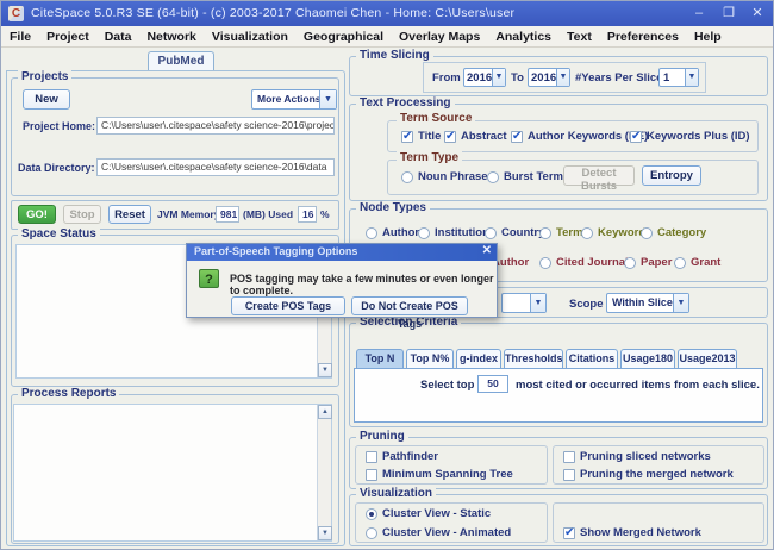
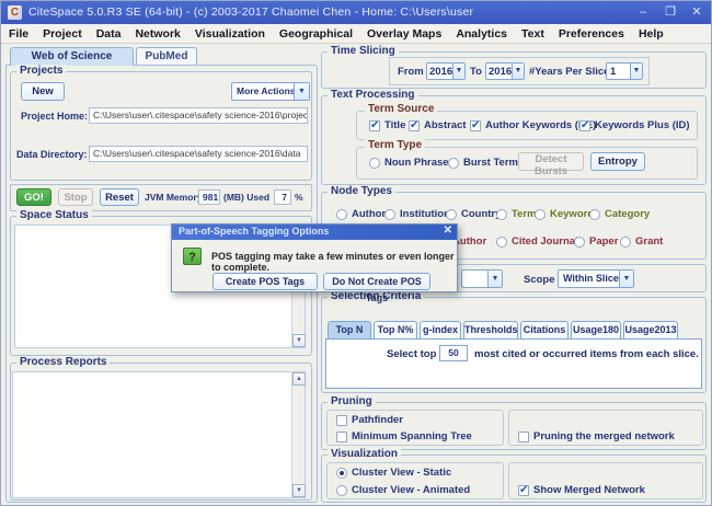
  C
  CiteSpace 5.0.R3 SE (64-bit) - (c) 2003-2017 Chaomei Chen - Home: C:\Users\user
  –
  ❐
  ✕
  File
  Project
  Data
  Network
  Visualization
  Geographical
  Overlay Maps
  Analytics
  Text
  Preferences
  Help
+ Web of Science
  PubMed
  Projects
  New
  More Action
  Project Home:
  C:\Users\user\.citespace\safety science-2016\projec
  Data Directory:
  C:\Users\user\.citespace\safety science-2016\data
  GO!
  Stop
  Reset
  JVM Memor
  981
  (MB) Used
- 16
+ 7
  %
  Space Status
  Process Reports
  Time Slicing
  From
  2016
  To
  2016
  #Years Per Slic
  1
  Text Processing
  Term Source
  Title
  Abstract
  Author Keywords ()
  Keywords Plus (ID)
  Term Type
  Noun Phrase
  Burst Term
  Detect Bursts
  Entropy
  Node Types
  Autho
  Institutio
  Countr
  Term
  Keywor
  Category
  Cited Journa
  Paper
  Grant
  Scope
  Within Slice
  Selectiriteria
  Top N
  Top N%
  g-index
  Thresholds
  Citations
  Usage180
  Usage2013
  Select top
  50
  most cited or occurred items from each slice.
  Pruning
  Pathfinder
  Minimum Spanning Tree
- Pruning sliced networks
  Pruning the merged network
  Visualization
  Cluster View - Static
  Cluster View - Animated
  Show Merged Network
  Part-of-Speech Tagging Options
  ✕
  ?
  POS tagging may take a few minutes or even longer to complete.
  Create POS Tags
  Do Not Create POS Tags
